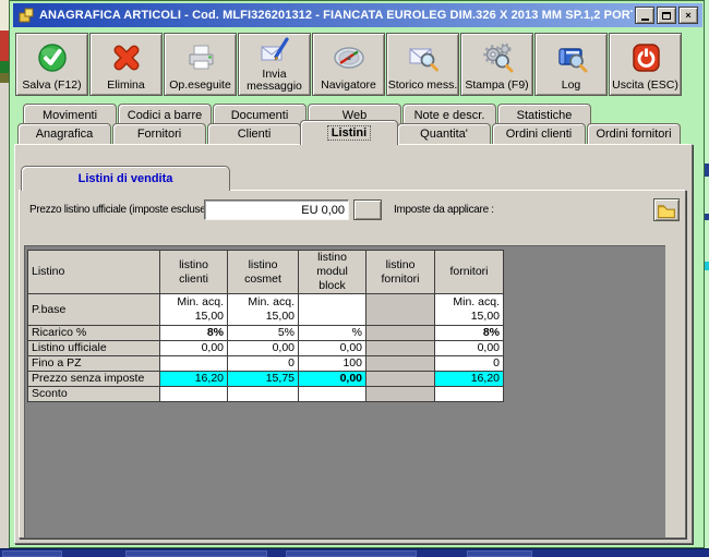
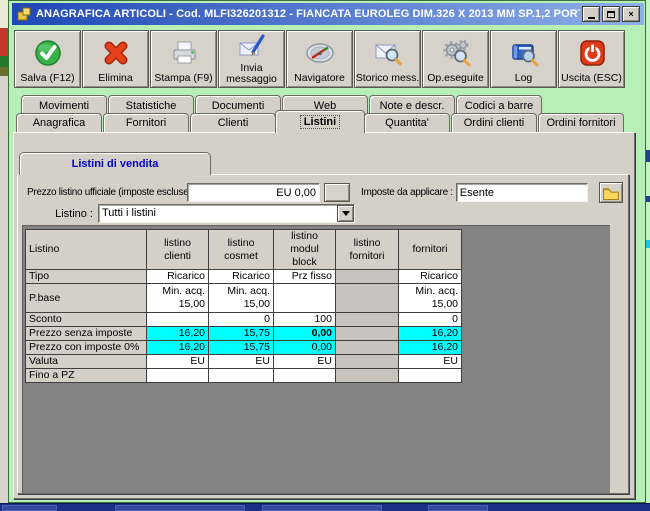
  ANAGRAFICA ARTICOLI - Cod. MLFI326201312 - FIANCATA EUROLEG DIM.326 X 2013 MM SP.1,2 POR
  ×
  Salva (F12)
  Elimina
- Op.eseguite
+ Stampa (F9)
  Invia messaggio
  Navigatore
  Storico mess.
- Stampa (F9)
+ Op.eseguite
  Log
  Uscita (ESC)
  Movimenti
- Codici a barre
+ Statistiche
  Documenti
  Web
  Note e descr.
- Statistiche
+ Codici a barre
  Anagrafica
  Fornitori
  Clienti
  Listini
  Quantita'
  Ordini clienti
  Ordini fornitori
  Listini di vendita
  Prezzo listino ufficiale (imposte escluse
  EU 0,00
  Imposte da applicare :
+ Esente
+ Listino :
+ Tutti i listini
  Listino	listino clienti	listino cosmet	listino modul block	listino fornitori	fornitori
+ Tipo	Ricarico	Ricarico	Prz fisso		Ricarico
  P.base	Min. acq. 15,00	Min. acq. 15,00			Min. acq. 15,00
- Ricarico %	8%	5%	%		8%
- Listino ufficiale	0,00	0,00	0,00		0,00
- Fino a PZ		0	100		0
+ Sconto		0	100		0
  Prezzo senza imposte	16,20	15,75	0,00		16,20
+ Prezzo con imposte 0%	16,20	15,75	0,00		16,20
+ Valuta	EU	EU	EU		EU
- Sconto
+ Fino a PZ
